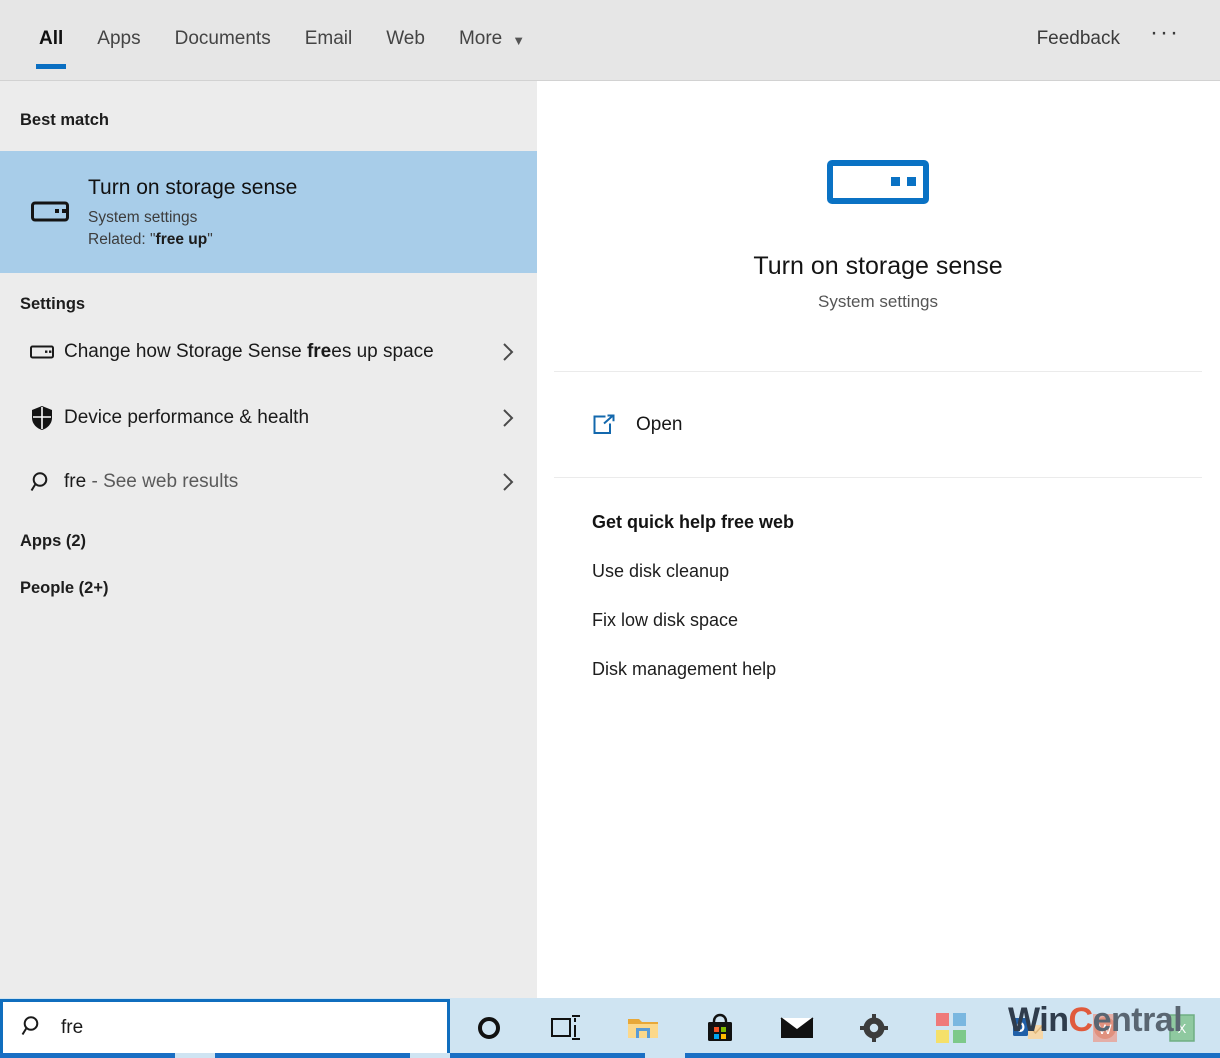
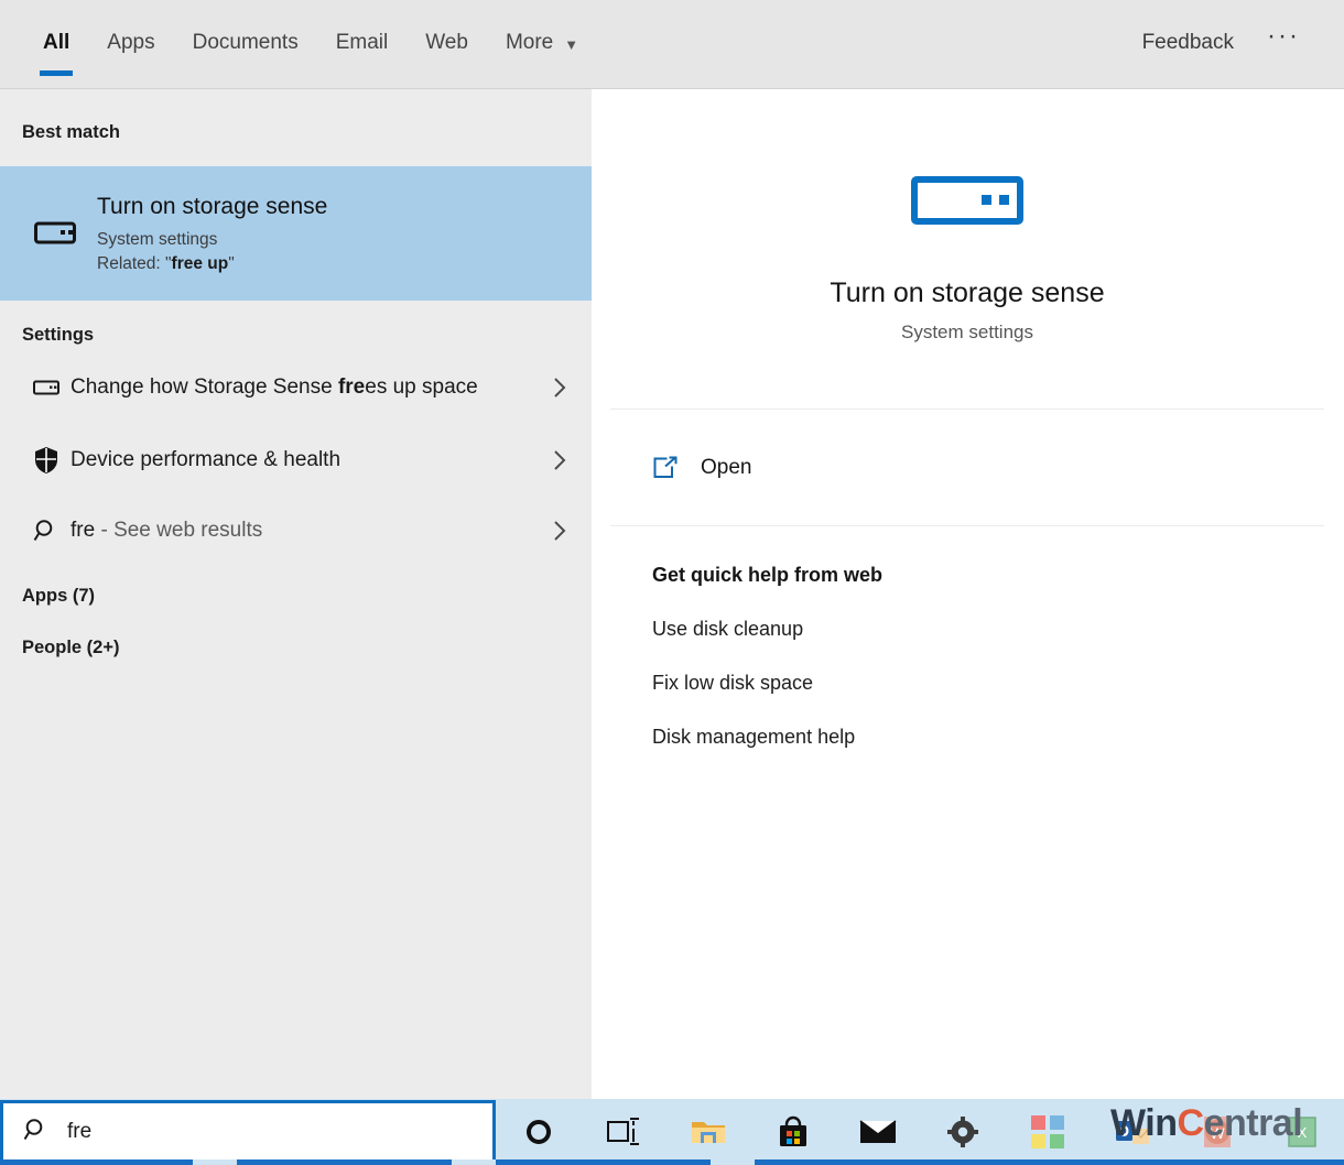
  All
  Apps
  Documents
  Email
  Web
  More
  ▼
  Feedback
  ···
  Best match
  Turn on storage sense
  System settings
  Related: "free up"
  Settings
  Change how Storage Sense frees up space
  Device performance & health
  fre - See web results
- Apps (2)
+ Apps (7)
  People (2+)
  Turn on storage sense
  System settings
  Open
- Get quick help free web
+ Get quick help from web
  Use disk cleanup
  Fix low disk space
  Disk management help
  fre
  W
  X
  WinCentral
